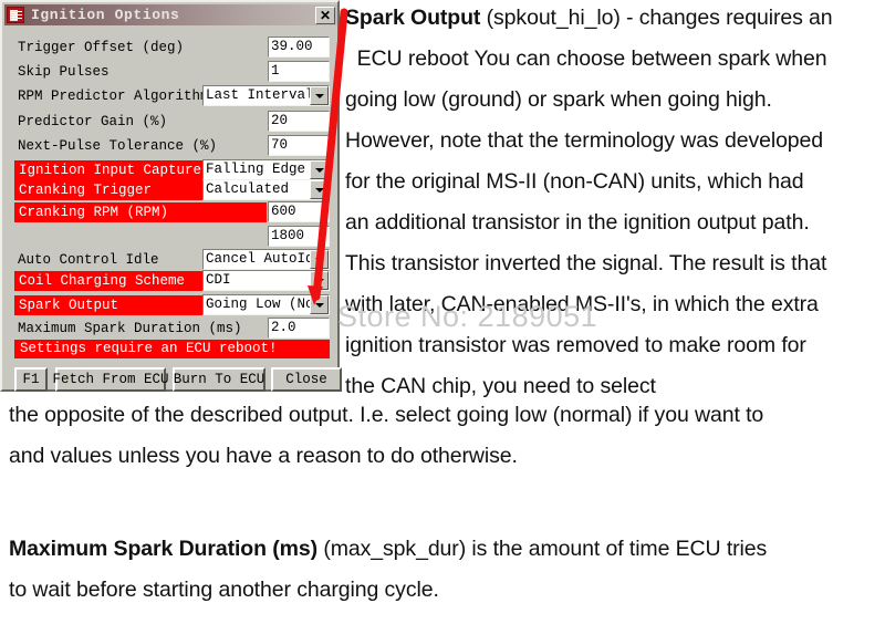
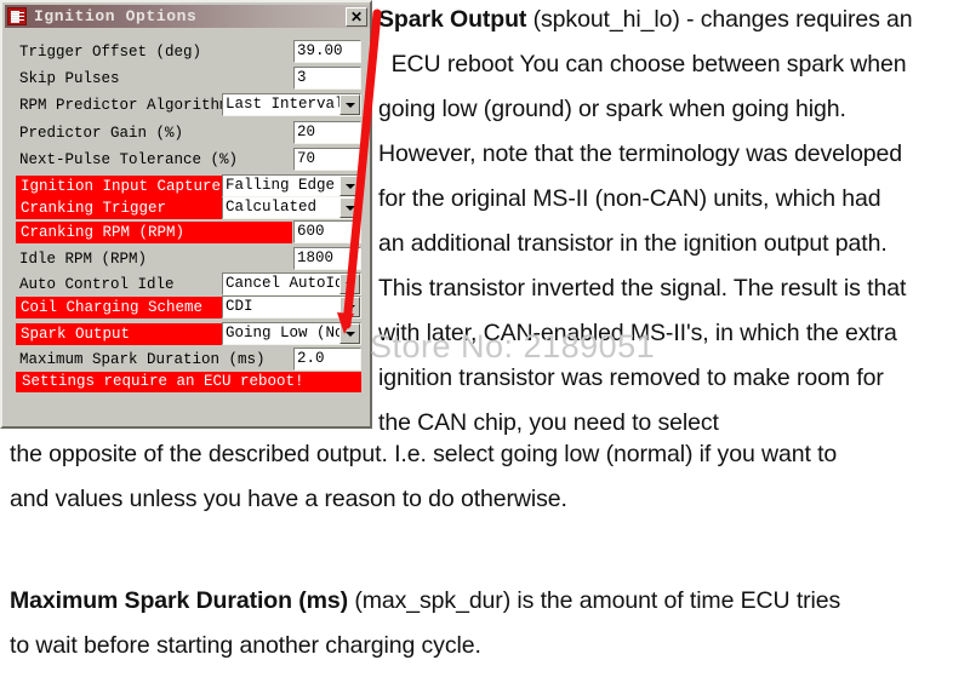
  Spark Output (spkout_hi_lo) - changes requires an
  ECU reboot You can choose between spark when
  going low (ground) or spark when going high.
  However, note that the terminology was developed
  for the original MS-II (non-CAN) units, which had
  an additional transistor in the ignition output path.
  This transistor inverted the signal. The result is that
  with later, CAN-enabled MS-II's, in which the extra
  ignition transistor was removed to make room for
  the CAN chip, you need to select
  Store No: 2189051
  the opposite of the described output. I.e. select going low (normal) if you want to
  and values unless you have a reason to do otherwise.
  Maximum Spark Duration (ms) (max_spk_dur) is the amount of time ECU tries
  to wait before starting another charging cycle.
  Ignition Options
  ✕
  Maximum Spark Duration (ms)
  2.0
  Spark Output
  Going Low (N
  Coil Charging Scheme
  CDI
  Auto Control Idle
  Cancel AutoI
+ Idle RPM (RPM)
  1800
  Cranking RPM (RPM)
  600
  Cranking Trigger
  Calculated
  Ignition Input Capture
  Falling Edge
  Next-Pulse Tolerance (%)
  70
  Predictor Gain (%)
  20
  RPM Predictor Algorith
  Last Interva
  Skip Pulses
- 1
+ 3
  Trigger Offset (deg)
  39.00
  Settings require an ECU reboot!
- F1
- Fetch From ECU
- Burn To ECU
- Close
